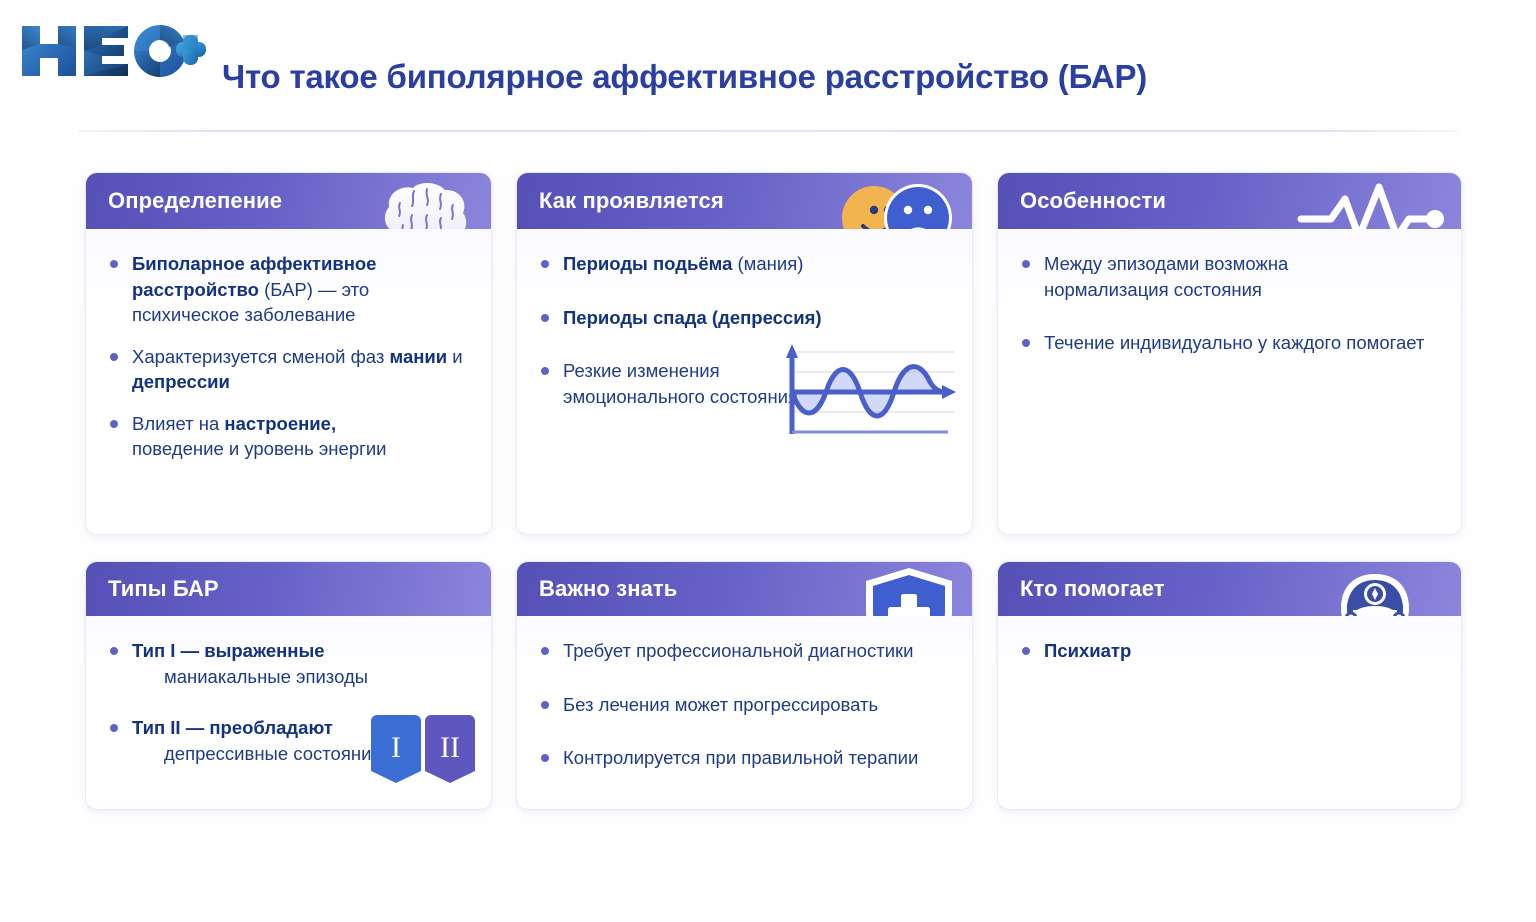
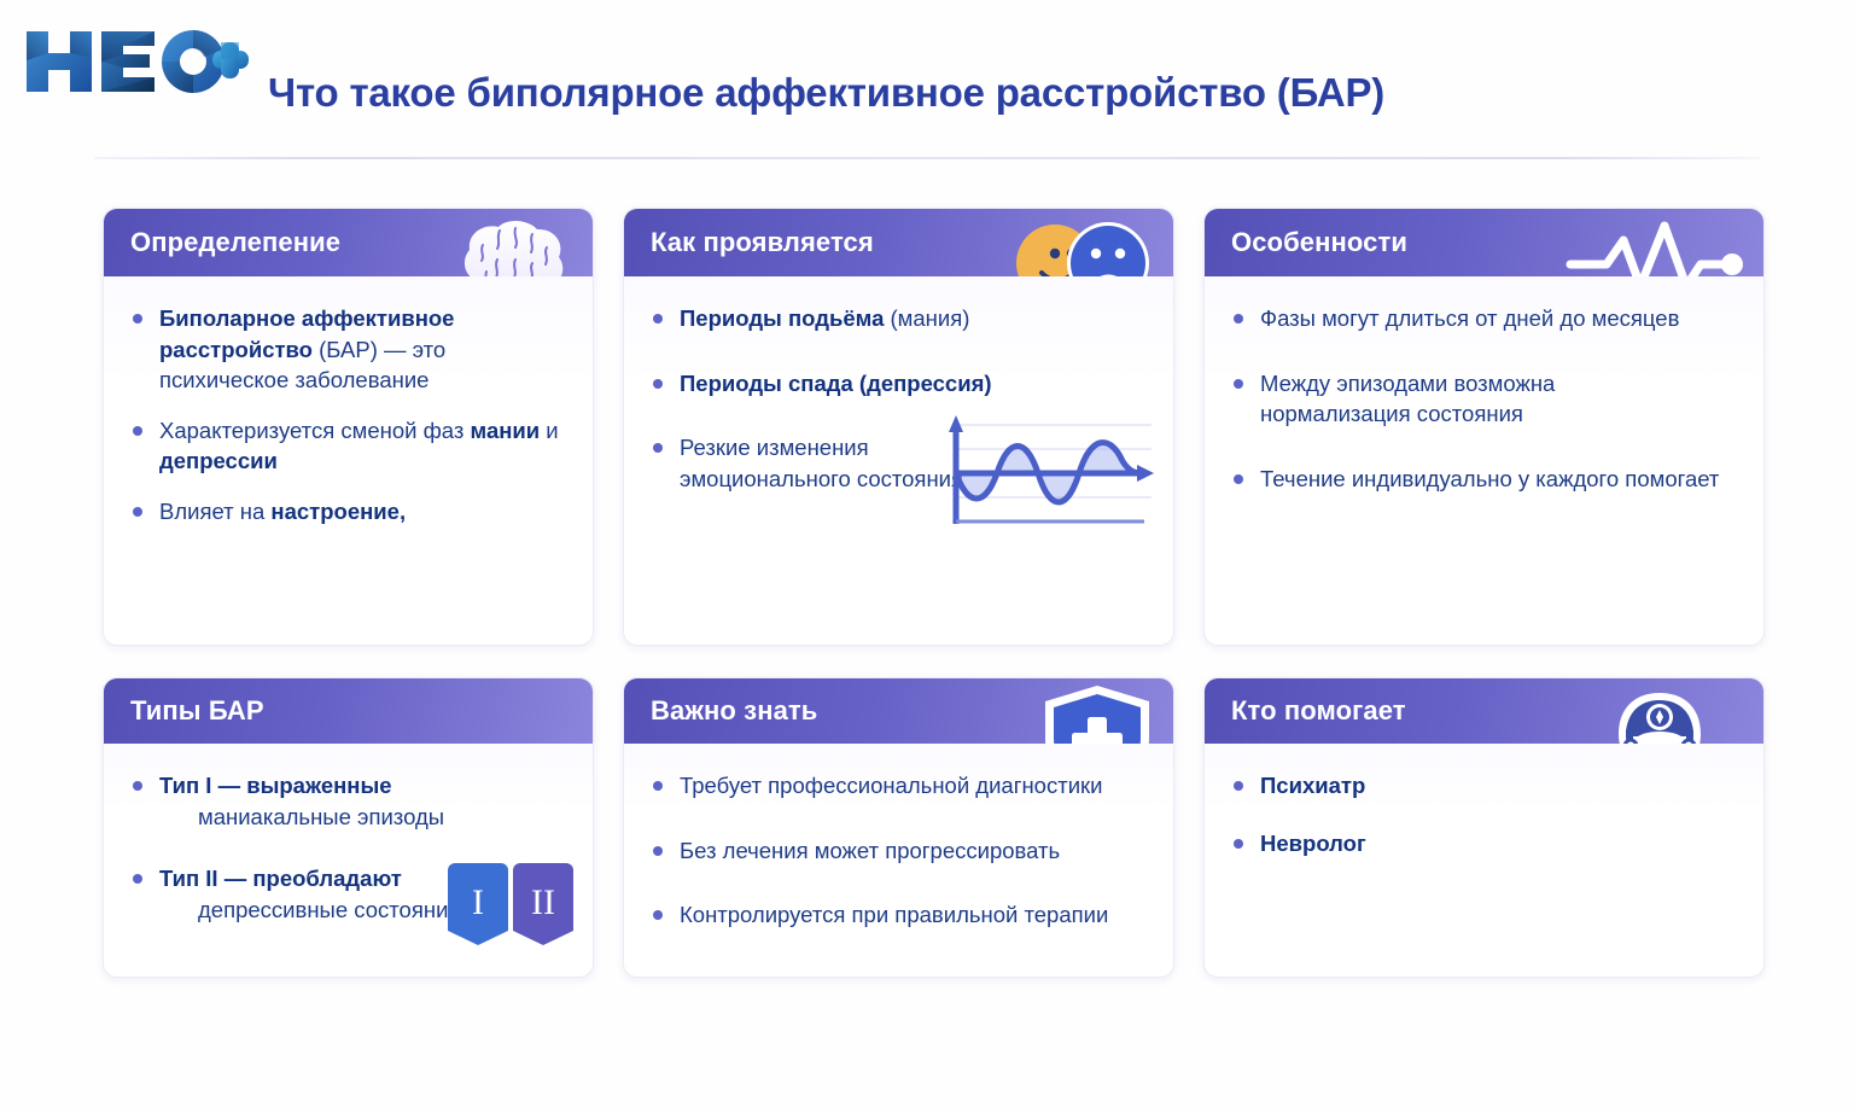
  Что такое биполярное аффективное расстройство (БАР)
  Определепение
  Биполарное аффективное расстройство (БАР) — это психическое заболевание
  Характеризуется сменой фаз мании и депрессии
  Влияет на настроение,
- поведение и уровень энергии
  Как проявляется
  Периоды подьёма (мания)
  Периоды спада (депрессия)
  Резкие изменения
  эмоционального состояни
  Особенности
+ Фазы могут длиться от дней до месяцев
  Между эпизодами возможна
  нормализация состояния
  Течение индивидуально у каждого помогает
  Типы БАР
  Тип I — выраженные
  маниакальные эпизоды
  Тип II — преобладают
  депрессивные состояни
  I
  II
  Важно знать
  Требует профессиональной диагностики
  Без лечения может прогрессировать
  Контролируется при правильной терапии
  Кто помогает
  Психиатр
+ Невролог
